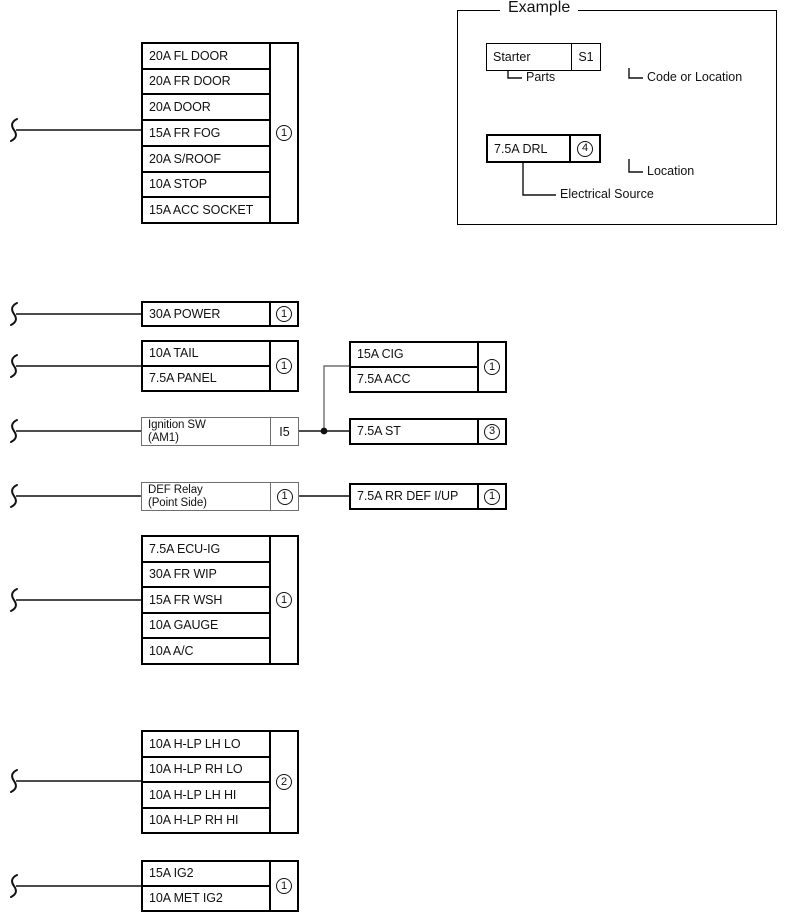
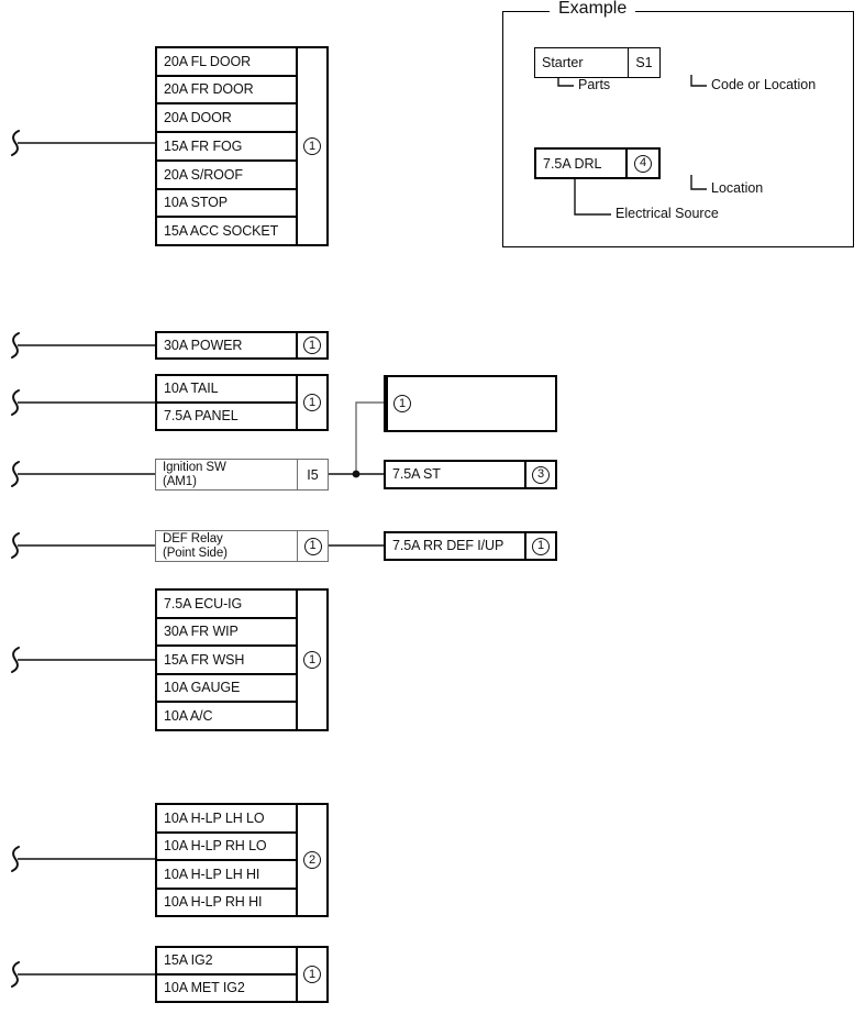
  Example
  Starter
  S1
  7.5A DRL
  4
  Parts
  Code or Location
  Location
  Electrical Source
  20A FL DOOR
  20A FR DOOR
  20A DOOR
  15A FR FOG
  20A S/ROOF
  10A STOP
  15A ACC SOCKET
  1
  30A POWER
  1
  10A TAIL
  7.5A PANEL
  1
  Ignition SW
  (AM1)
  I5
- 15A CIG
- 7.5A ACC
  1
  7.5A ST
  3
  DEF Relay
  (Point Side)
  1
  7.5A RR DEF I/UP
  1
  7.5A ECU-IG
  30A FR WIP
  15A FR WSH
  10A GAUGE
  10A A/C
  1
  10A H-LP LH LO
  10A H-LP RH LO
  10A H-LP LH HI
  10A H-LP RH HI
  2
  15A IG2
  10A MET IG2
  1
